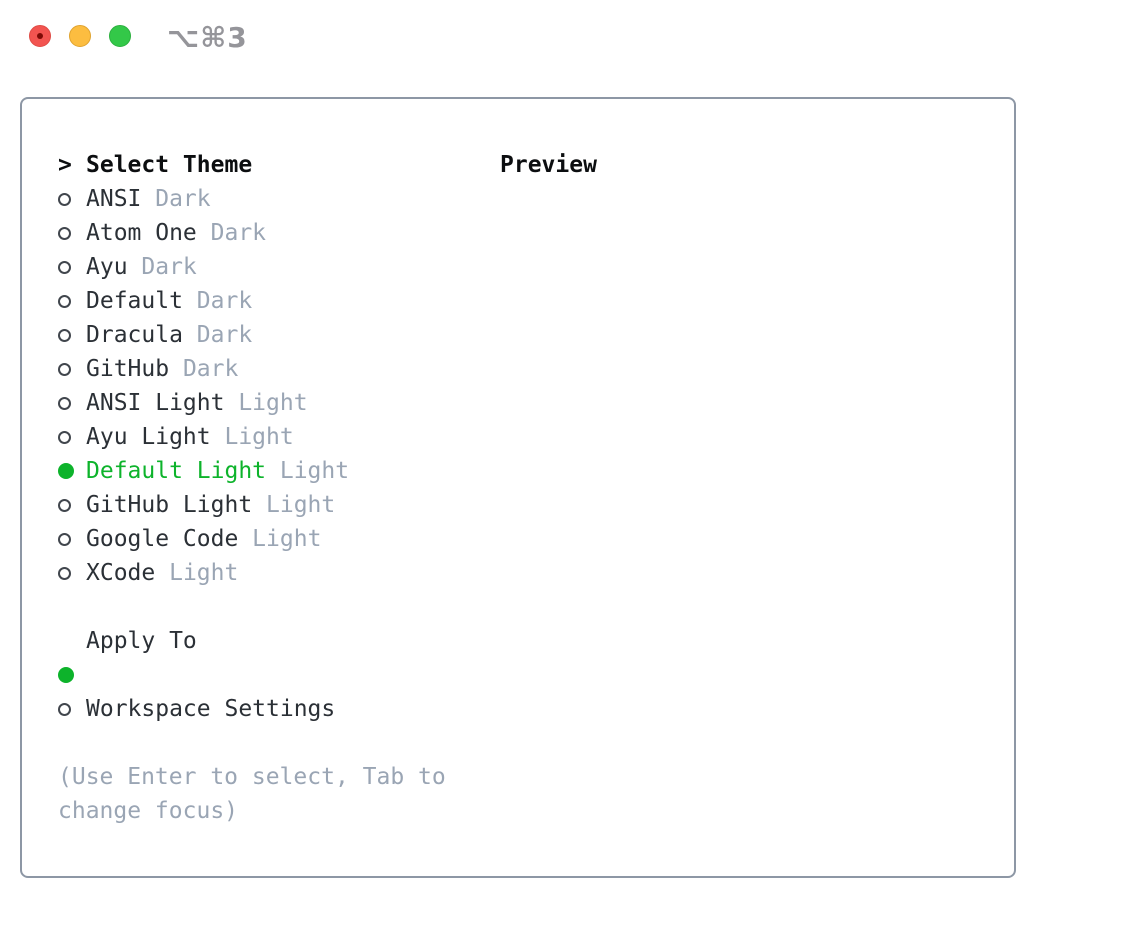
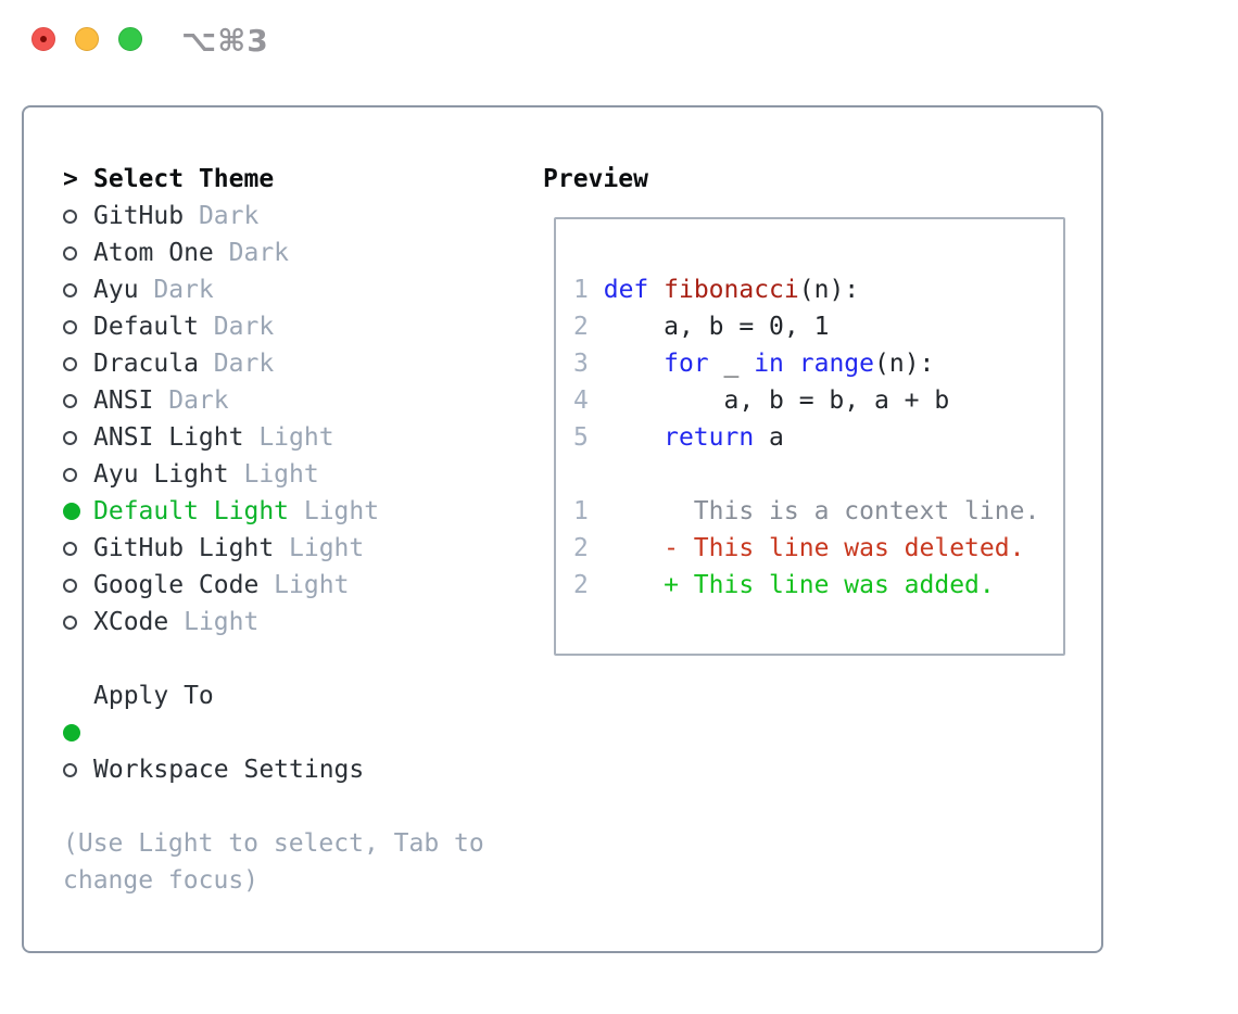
  ⌥⌘3
  >
  Select Theme
- ANSI
+ GitHub
  Dark
  Atom One
  Dark
  Ayu
  Dark
  Default
  Dark
  Dracula
  Dark
- GitHub
+ ANSI
  Dark
  ANSI Light
  Light
  Ayu Light
  Light
  Default Light
  Light
  GitHub Light
  Light
  Google Code
  Light
  XCode
  Light
  Apply To
  Workspace Settings
- (Use Enter to select, Tab to change focus)
+ (Use Light to select, Tab to change focus)
  Preview
+ 1 def fibonacci(n):
+ 2 a, b = 0, 1
+ 3 for _ in range(n):
+ 4 a, b = b, a + b
+ 5 return a
+ 1 This is a context line.
+ 2 - This line was deleted.
+ 2 + This line was added.
